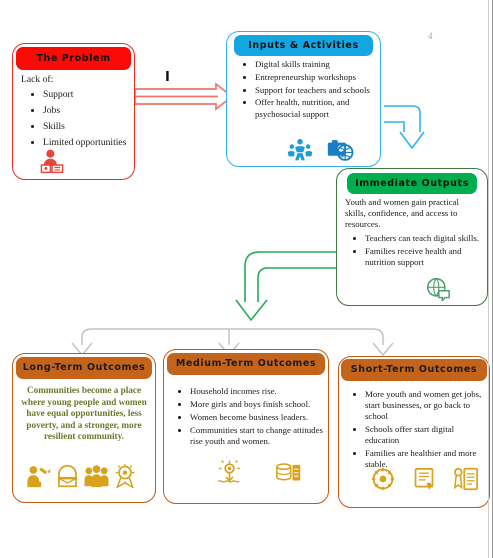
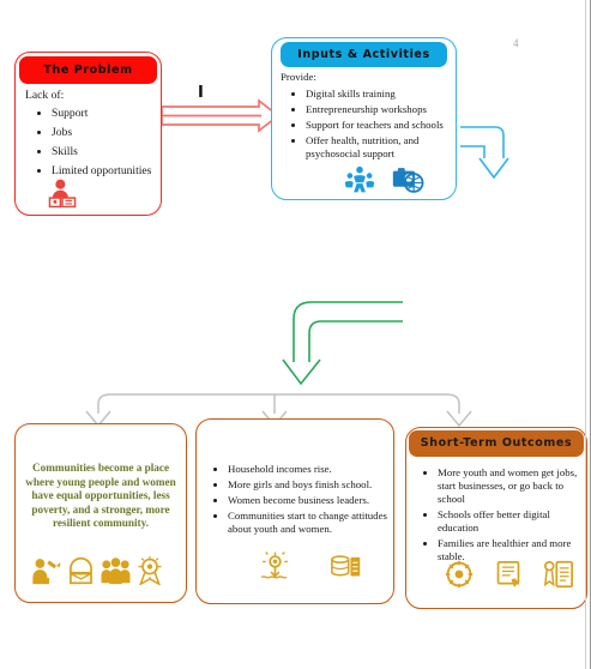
  I
  4
  The Problem
  Lack of:
  Support
  Jobs
  Skills
  Limited opportunities
  Inputs & Activities
+ Provide:
  Digital skills training
  Entrepreneurship workshops
  Support for teachers and schools
  Offer health, nutrition, and psychosocial support
- Immediate Outputs
- Youth and women gain practical skills, confidence, and access to resources.
- Teachers can teach digital skills.
- Families receive health and nutrition support
- Long-Term Outcomes
  Communities become a place where young people and women have equal opportunities, less poverty, and a stronger, more resilient community.
- Medium-Term Outcomes
  Household incomes rise.
  More girls and boys finish school.
  Women become business leaders.
- Communities start to change attitudes rise youth and women.
+ Communities start to change attitudes about youth and women.
  Short-Term Outcomes
  More youth and women get jobs, start businesses, or go back to school
- Schools offer start digital education
+ Schools offer better digital education
  Families are healthier and more stable.
